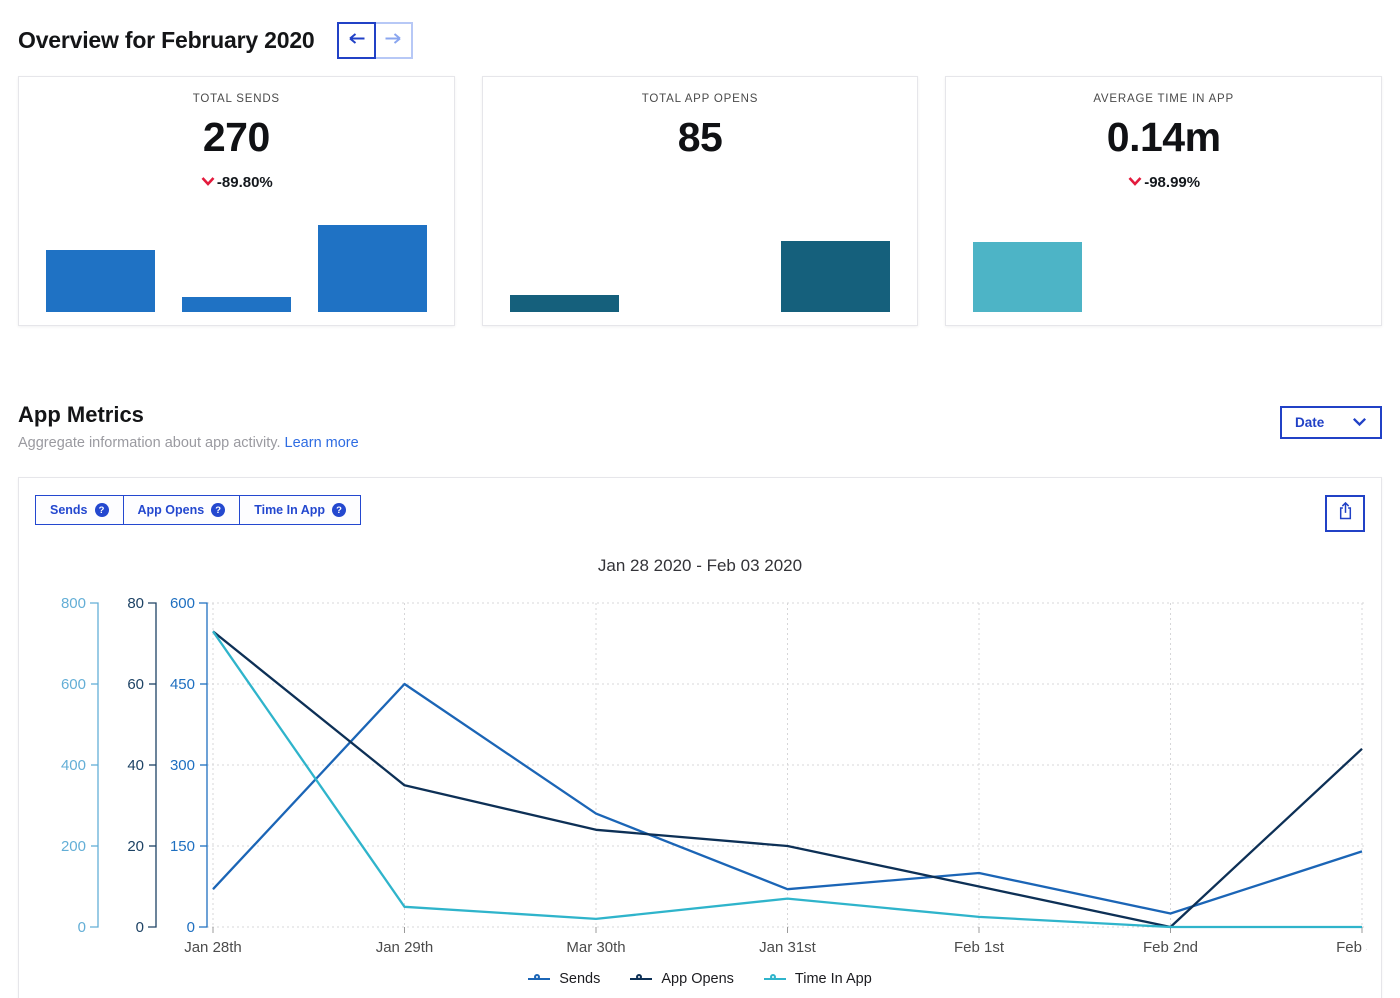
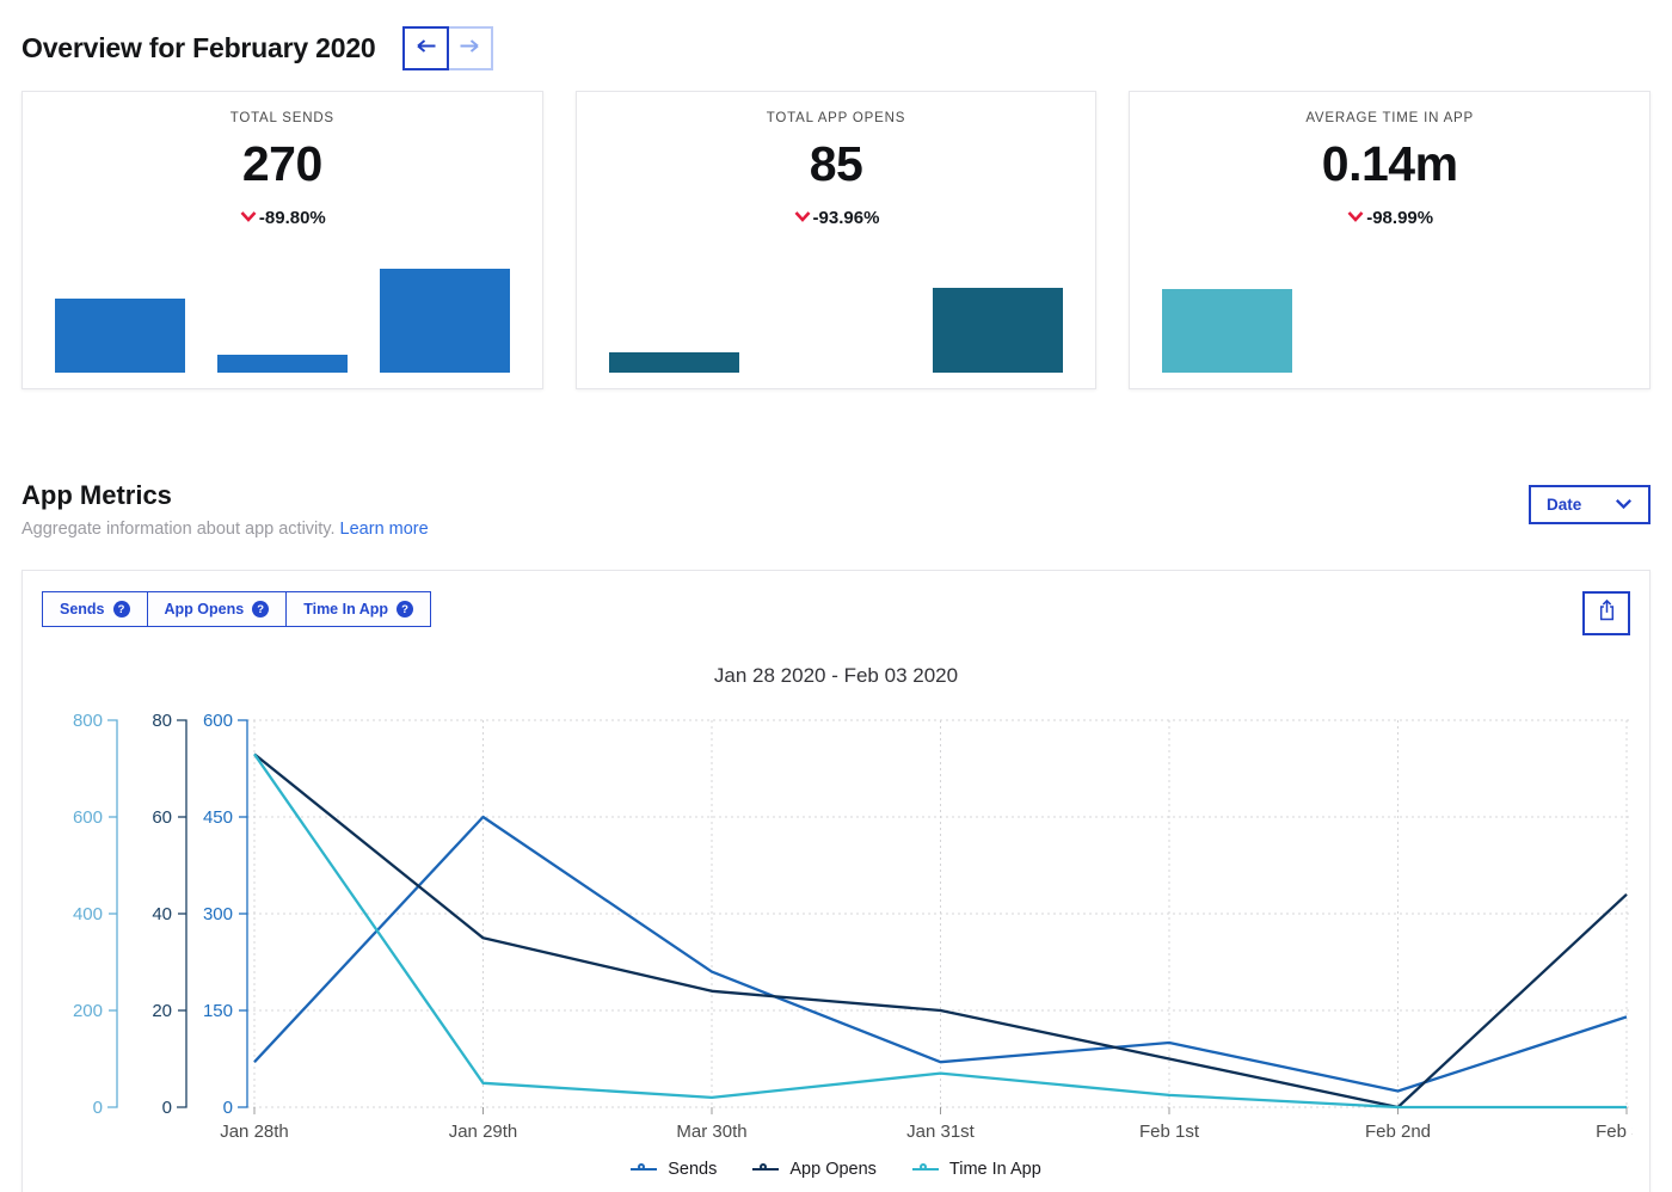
  Overview for February 2020
  TOTAL SENDS
  270
  -89.80%
  TOTAL APP OPENS
  85
+ -93.96%
  AVERAGE TIME IN APP
  0.14m
  -98.99%
  App Metrics
  Aggregate information about app activity. Learn more
  Date
  Sends
  ?
  App Opens
  ?
  Time In App
  ?
  Jan 28 2020 - Feb 03 2020
  Jan 28th
  Jan 29th
  Mar 30th
  Jan 31st
  Feb 1st
  Feb 2nd
  0
  150
  300
  450
  600
  0
  20
  40
  60
  80
  0
  200
  400
  600
  800
  Sends
  App Opens
  Time In App
